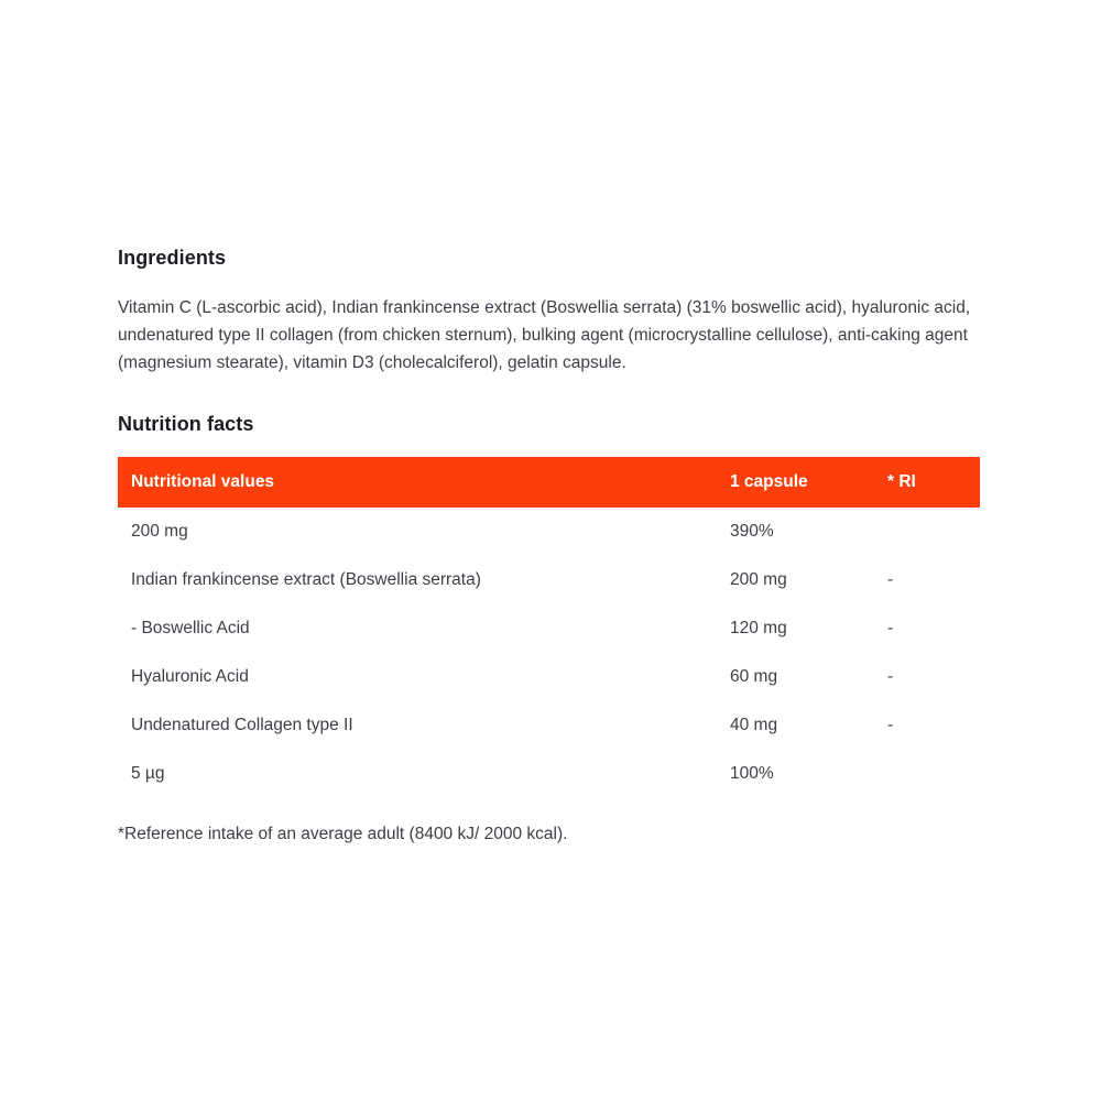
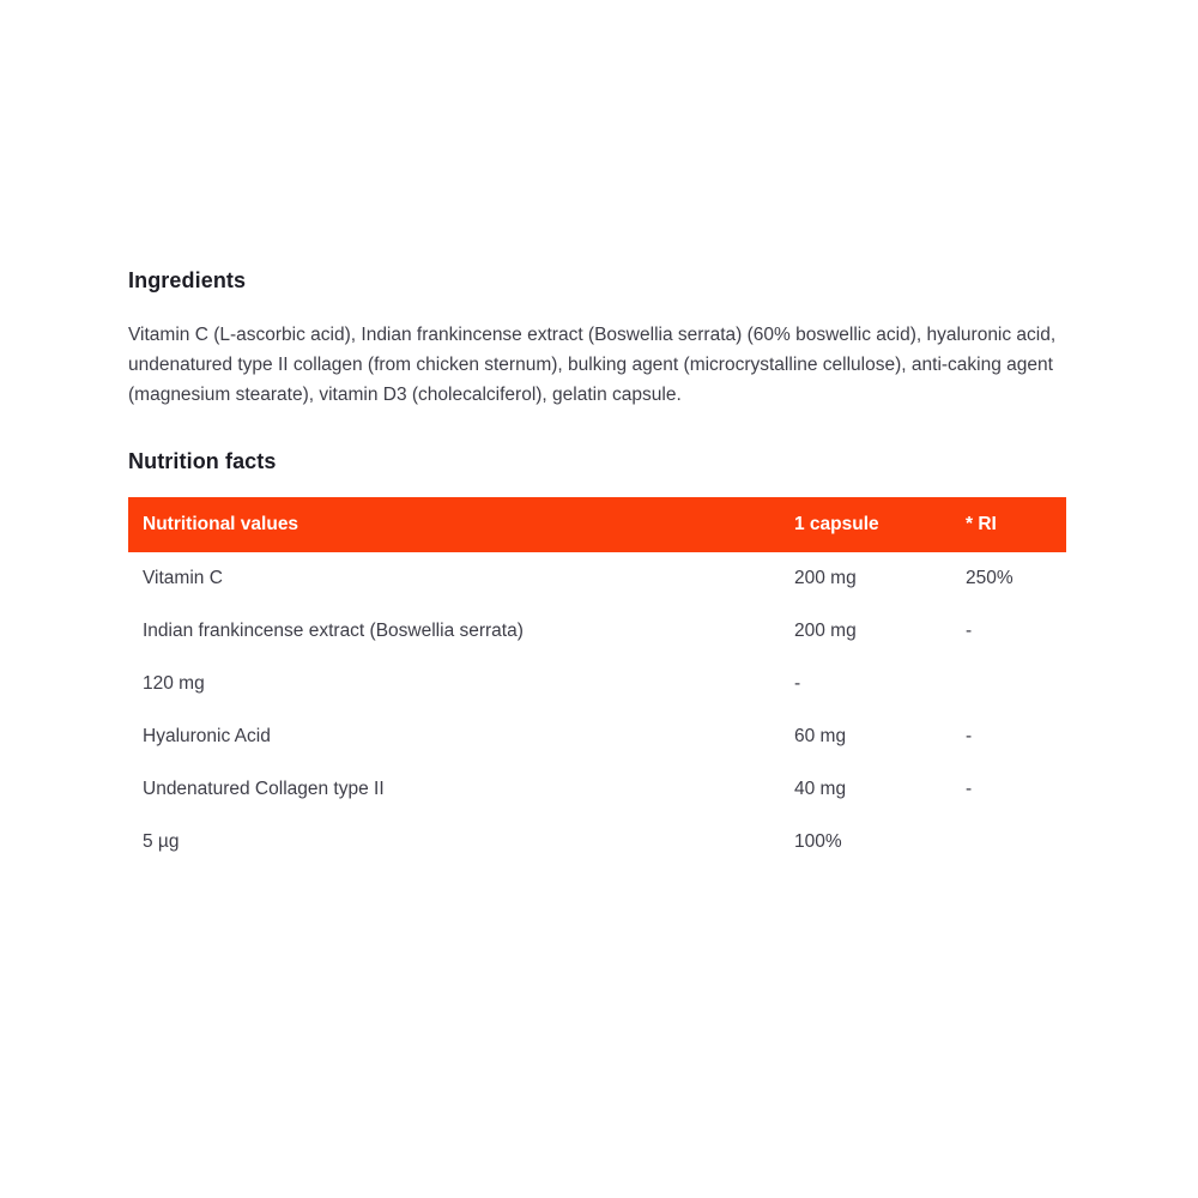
  Ingredients
- Vitamin C (L-ascorbic acid), Indian frankincense extract (Boswellia serrata) (31% boswellic acid), hyaluronic acid, undenatured type II collagen (from chicken sternum), bulking agent (microcrystalline cellulose), anti-caking agent (magnesium stearate), vitamin D3 (cholecalciferol), gelatin capsule.
+ Vitamin C (L-ascorbic acid), Indian frankincense extract (Boswellia serrata) (60% boswellic acid), hyaluronic acid, undenatured type II collagen (from chicken sternum), bulking agent (microcrystalline cellulose), anti-caking agent (magnesium stearate), vitamin D3 (cholecalciferol), gelatin capsule.
  Nutrition facts
  Nutritional values
  1 capsule
  * RI
+ Vitamin C
  200 mg
- 390%
+ 250%
  Indian frankincense extract (Boswellia serrata)
  200 mg
  -
- - Boswellic Acid
  120 mg
  -
  Hyaluronic Acid
  60 mg
  -
  Undenatured Collagen type II
  40 mg
  -
  5 µg
  100%
- *Reference intake of an average adult (8400 kJ/ 2000 kcal).
